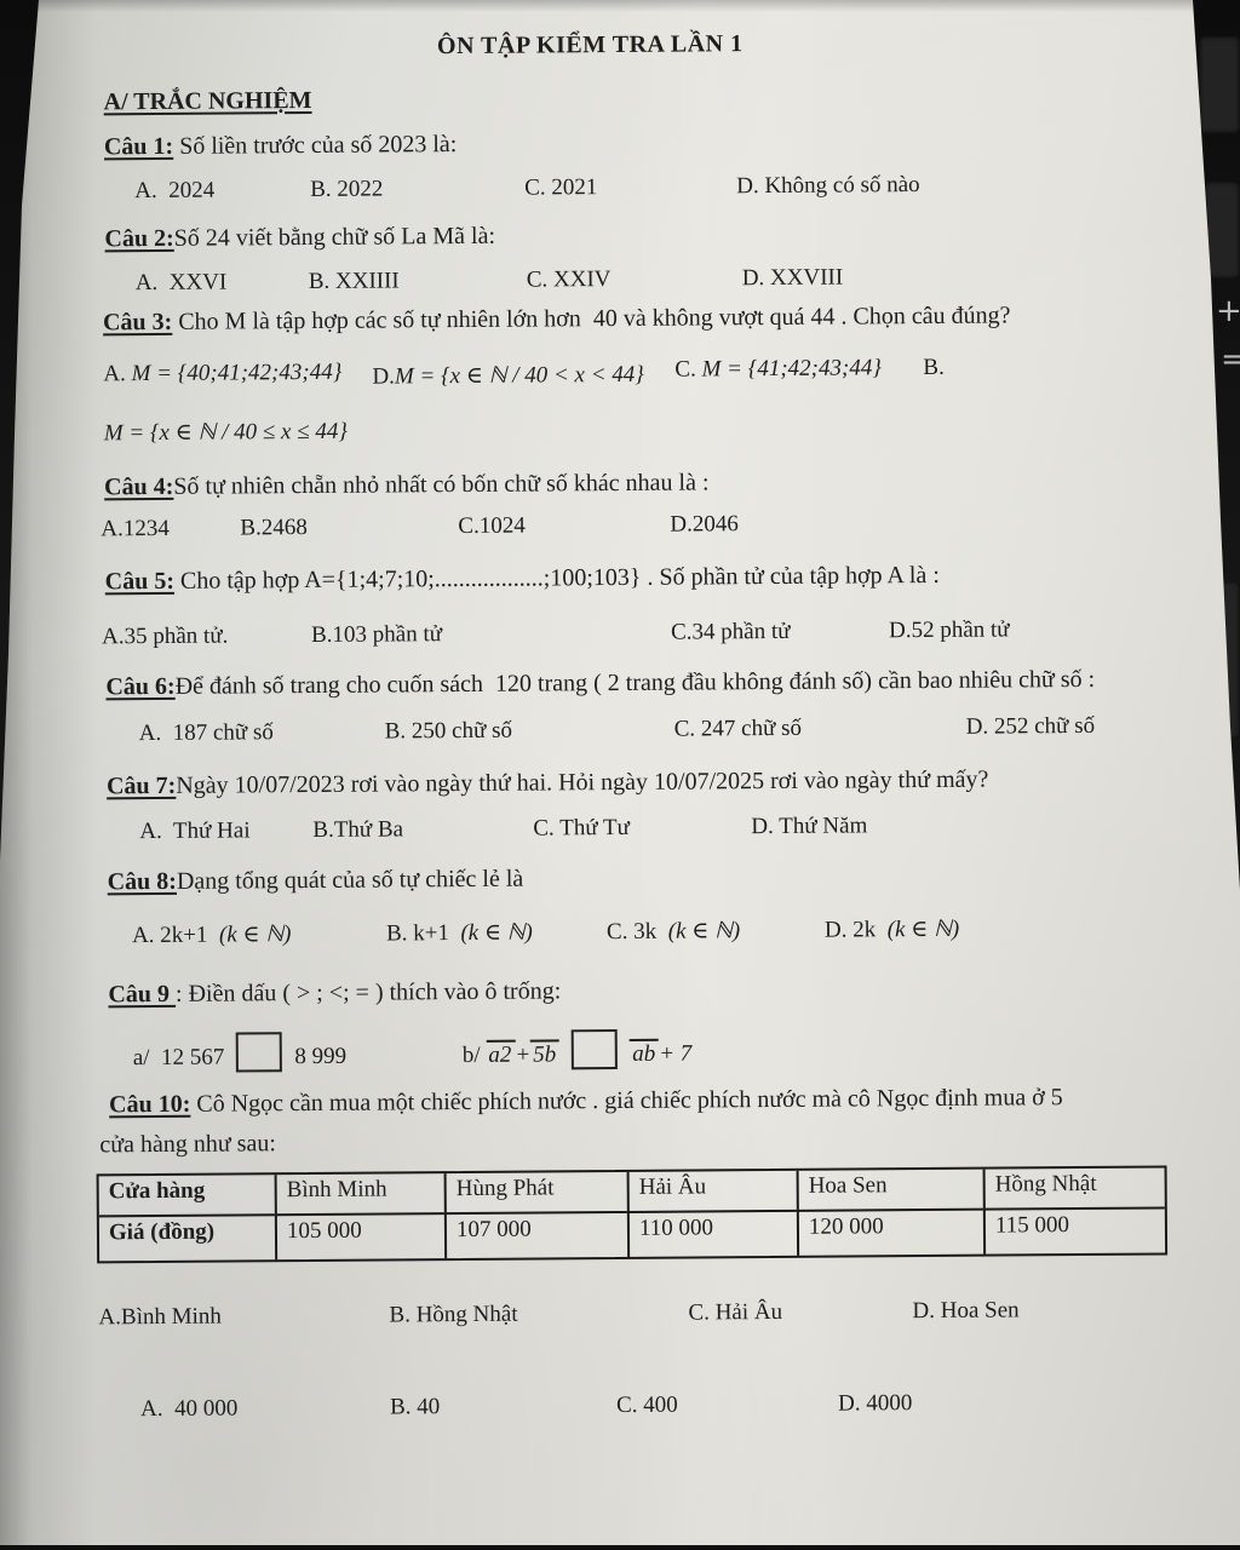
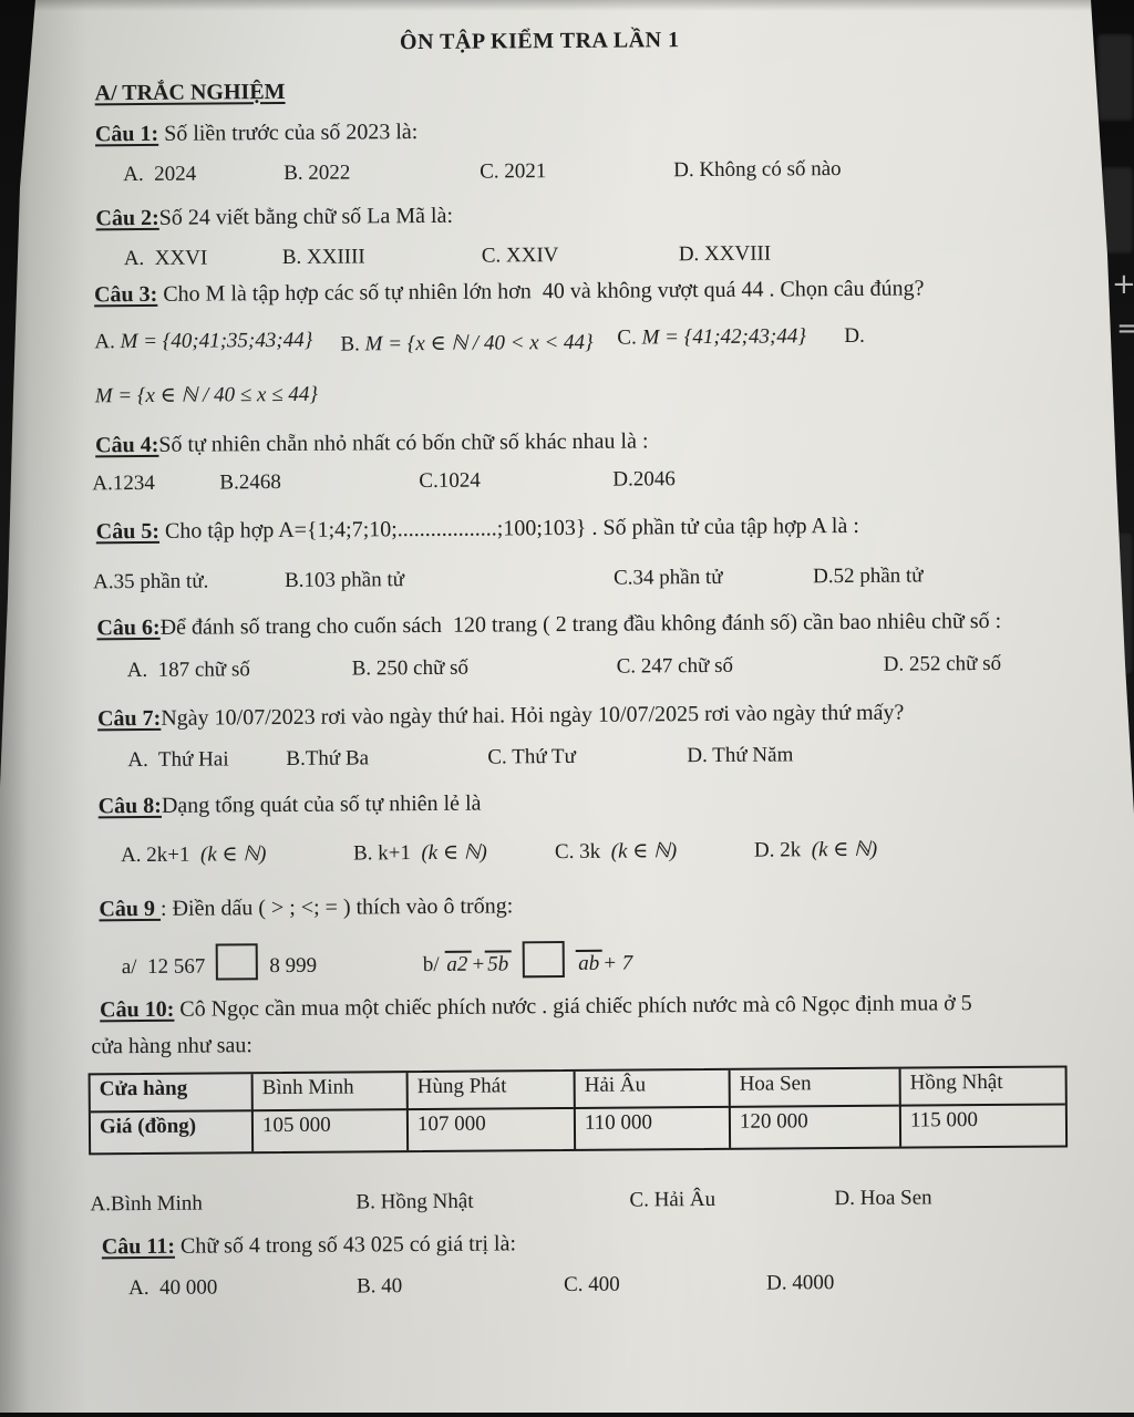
  +
  =
  ÔN TẬP KIỂM TRA LẦN 1
  A/ TRẮC NGHIỆM
  Câu 1: Số liền trước của số 2023 là:
  A. 2024
  B. 2022
  C. 2021
  D. Không có số nào
  Câu 2:Số 24 viết bằng chữ số La Mã là:
  A. XXVI
  B. XXIIII
  C. XXIV
  D. XXVIII
  Câu 3: Cho M là tập hợp các số tự nhiên lớn hơn 40 và không vượt quá 44 . Chọn câu đúng?
- A. M = {40;41;42;43;44}
+ A. M = {40;41;35;43;44}
- D.M = {x ∈ ℕ / 40 < x < 44}
+ B. M = {x ∈ ℕ / 40 < x < 44}
  C. M = {41;42;43;44}
- B.
+ D.
  M = {x ∈ ℕ / 40 ≤ x ≤ 44}
  Câu 4:Số tự nhiên chẵn nhỏ nhất có bốn chữ số khác nhau là :
  A.1234
  B.2468
  C.1024
  D.2046
  Câu 5: Cho tập hợp A={1;4;7;10;..................;100;103} . Số phần tử của tập hợp A là :
  A.35 phần tử.
  B.103 phần tử
  C.34 phần tử
  D.52 phần tử
  Câu 6:Để đánh số trang cho cuốn sách 120 trang ( 2 trang đầu không đánh số) cần bao nhiêu chữ số :
  A. 187 chữ số
  B. 250 chữ số
  C. 247 chữ số
  D. 252 chữ số
  Câu 7:Ngày 10/07/2023 rơi vào ngày thứ hai. Hỏi ngày 10/07/2025 rơi vào ngày thứ mấy?
  A. Thứ Hai
  B.Thứ Ba
  C. Thứ Tư
  D. Thứ Năm
- Câu 8:Dạng tổng quát của số tự chiếc lẻ là
+ Câu 8:Dạng tổng quát của số tự nhiên lẻ là
  A. 2k+1 (k ∈ ℕ)
  B. k+1 (k ∈ ℕ)
  C. 3k (k ∈ ℕ)
  D. 2k (k ∈ ℕ)
  Câu 9 : Điền dấu ( > ; <; = ) thích vào ô trống:
  a/ 12 567 8 999
  b/ a2 +5b ab + 7
  Câu 10: Cô Ngọc cần mua một chiếc phích nước . giá chiếc phích nước mà cô Ngọc định mua ở 5
  cửa hàng như sau:
  Cửa hàng
  Bình Minh
  Hùng Phát
  Hải Âu
  Hoa Sen
  Hồng Nhật
  Giá (đồng)
  105 000
  107 000
  110 000
  120 000
  115 000
  A.Bình Minh
  B. Hồng Nhật
  C. Hải Âu
  D. Hoa Sen
+ Câu 11: Chữ số 4 trong số 43 025 có giá trị là:
  A. 40 000
  B. 40
  C. 400
  D. 4000
